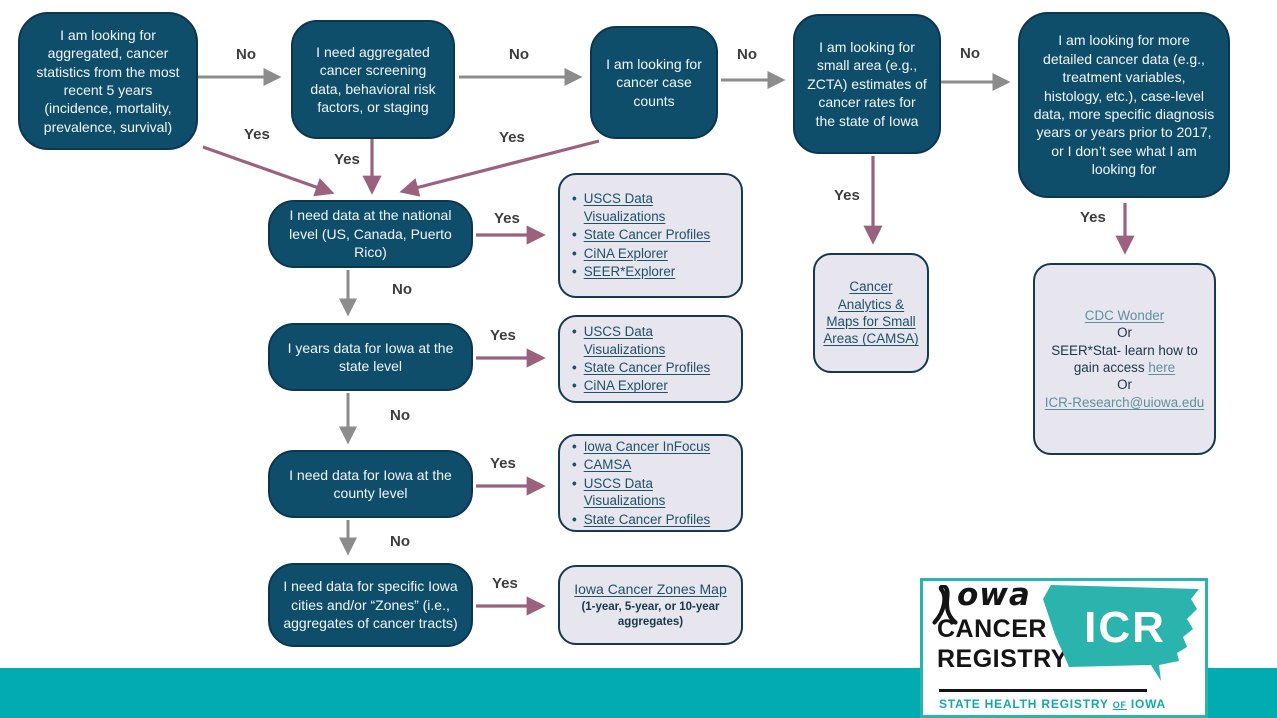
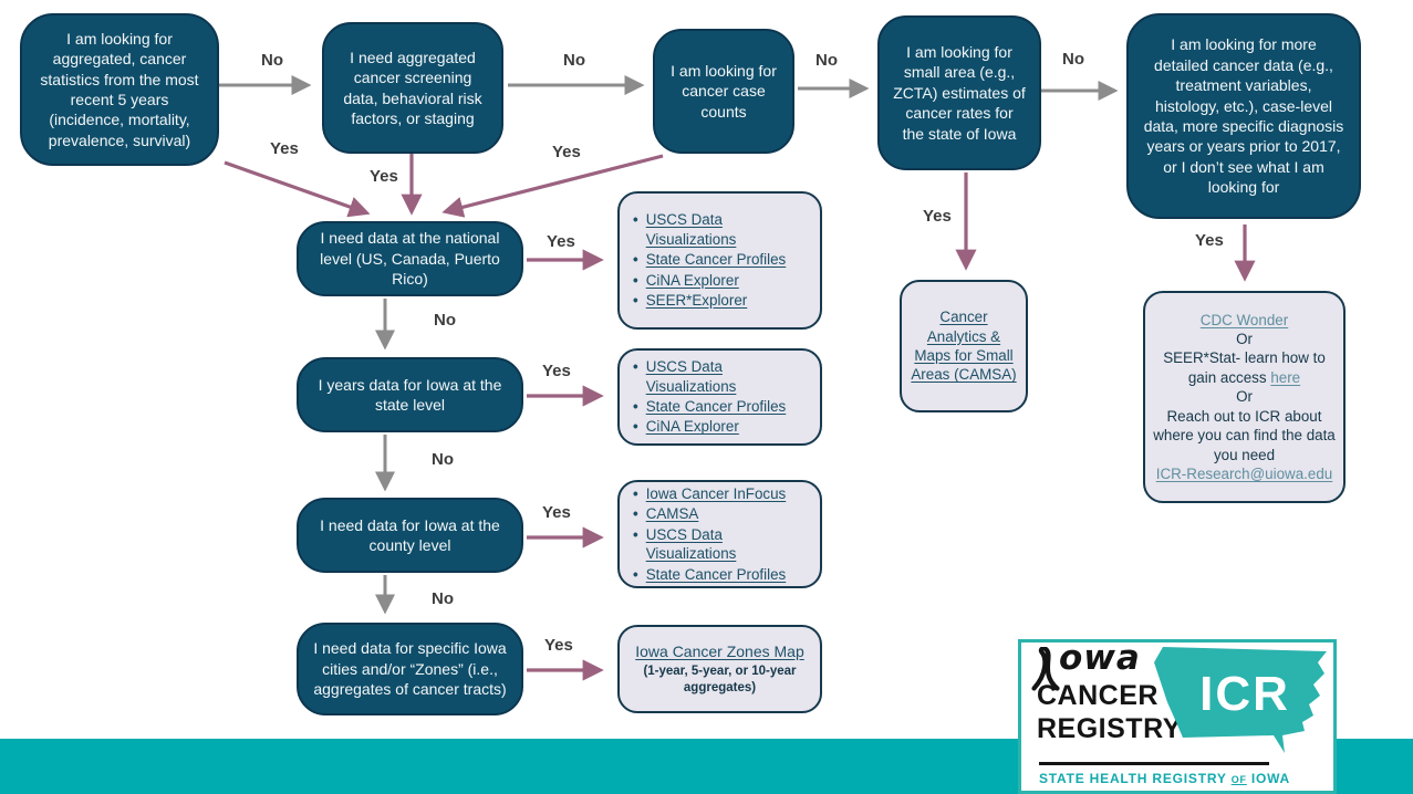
  I am looking for aggregated, cancer statistics from the most recent 5 years (incidence, mortality, prevalence, survival)
  I need aggregated cancer screening data, behavioral risk factors, or staging
  I am looking for cancer case counts
  I am looking for small area (e.g., ZCTA) estimates of cancer rates for the state of Iowa
  I am looking for more detailed cancer data (e.g., treatment variables, histology, etc.), case-level data, more specific diagnosis years or years prior to 2017, or I don’t see what I am looking for
  I need data at the national level (US, Canada, Puerto Rico)
  I years data for Iowa at the state level
  I need data for Iowa at the county level
  I need data for specific Iowa cities and/or “Zones” (i.e., aggregates of cancer tracts)
  USCS Data Visualizations
  State Cancer Profiles
  CiNA Explorer
  SEER*Explorer
  USCS Data Visualizations
  State Cancer Profiles
  CiNA Explorer
  Iowa Cancer InFocus
  CAMSA
  USCS Data Visualizations
  State Cancer Profiles
  Iowa Cancer Zones Map
  (1-year, 5-year, or 10-year aggregates)
  Cancer Analytics & Maps for Small Areas (CAMSA)
  CDC Wonder
  Or
  SEER*Stat- learn how to gain access here
  Or
+ Reach out to ICR about where you can find the data you need
  ICR-Research@uiowa.edu
  No
  No
  No
  No
  No
  No
  No
  Yes
  Yes
  Yes
  Yes
  Yes
  Yes
  Yes
  Yes
  Yes
  owa
  CANCER
  REGISTRY
  ICR
  STATE HEALTH REGISTRY OF IOWA
